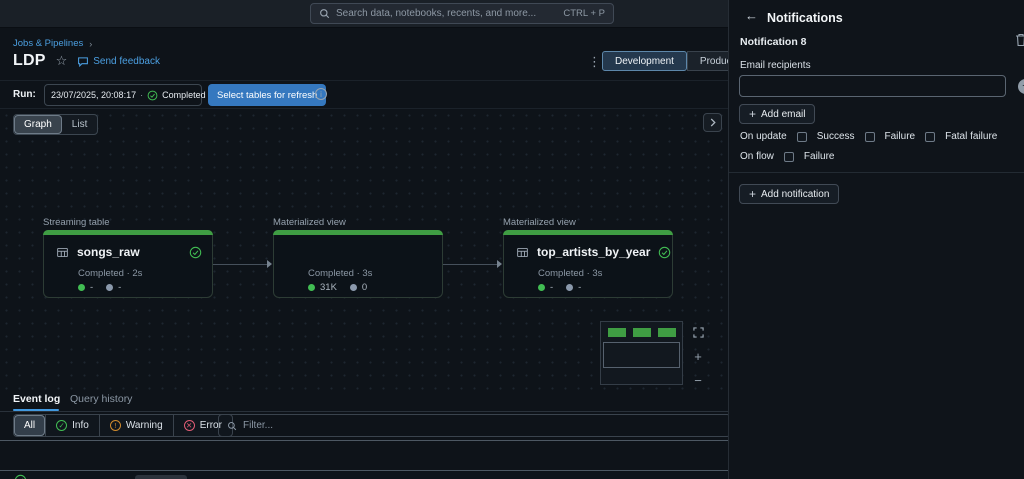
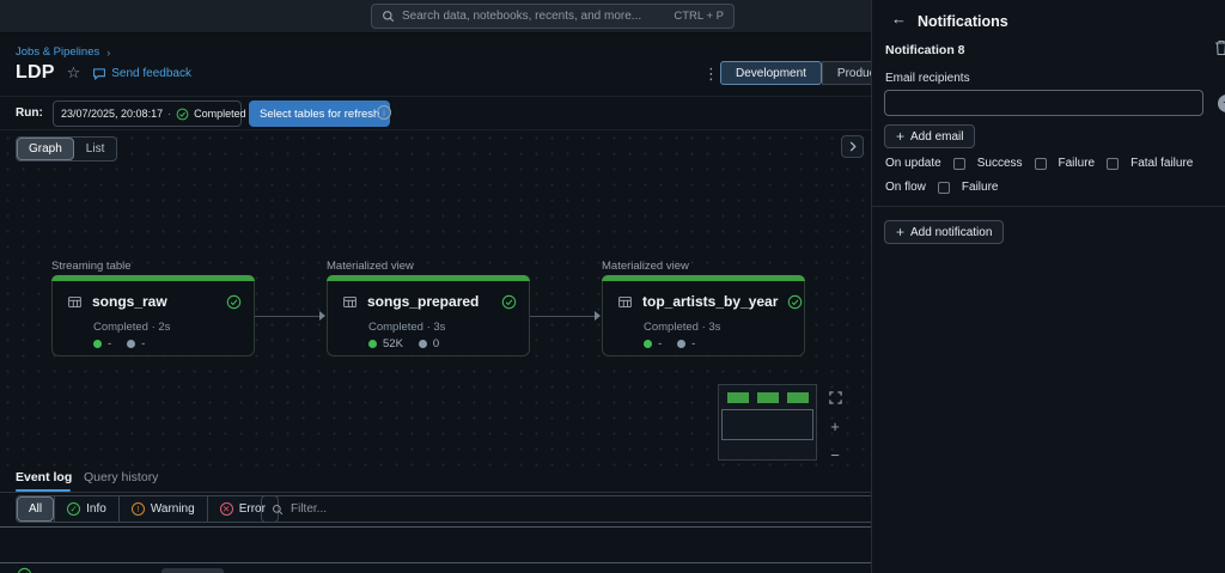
  Search data, notebooks, recents, and more...
  CTRL + P
  Jobs & Pipelines
  ›
  LDP
  ☆
  Send feedback
  ⋮
  Development
  Run:
  23/07/2025, 20:08:17
  ·
  Completed
  Select tables for refresh
  i
  Graph
  List
  Streaming table
  Materialized view
  Materialized view
  songs_raw
  Completed · 2s
  -
  -
+ songs_prepared
  Completed · 3s
- 31K
+ 52K
  0
  top_artists_by_year
  Completed · 3s
  -
  -
  +
  −
  Event log
  Query history
  All
  ✓
  Info
  !
  Warning
  ✕
  Error
  Filter...
  ←
  Notifications
  Notification 8
  Email recipients
  +
  Add email
  On update
  Success
  Failure
  Fatal failure
  On flow
  Failure
  +
  Add notification
